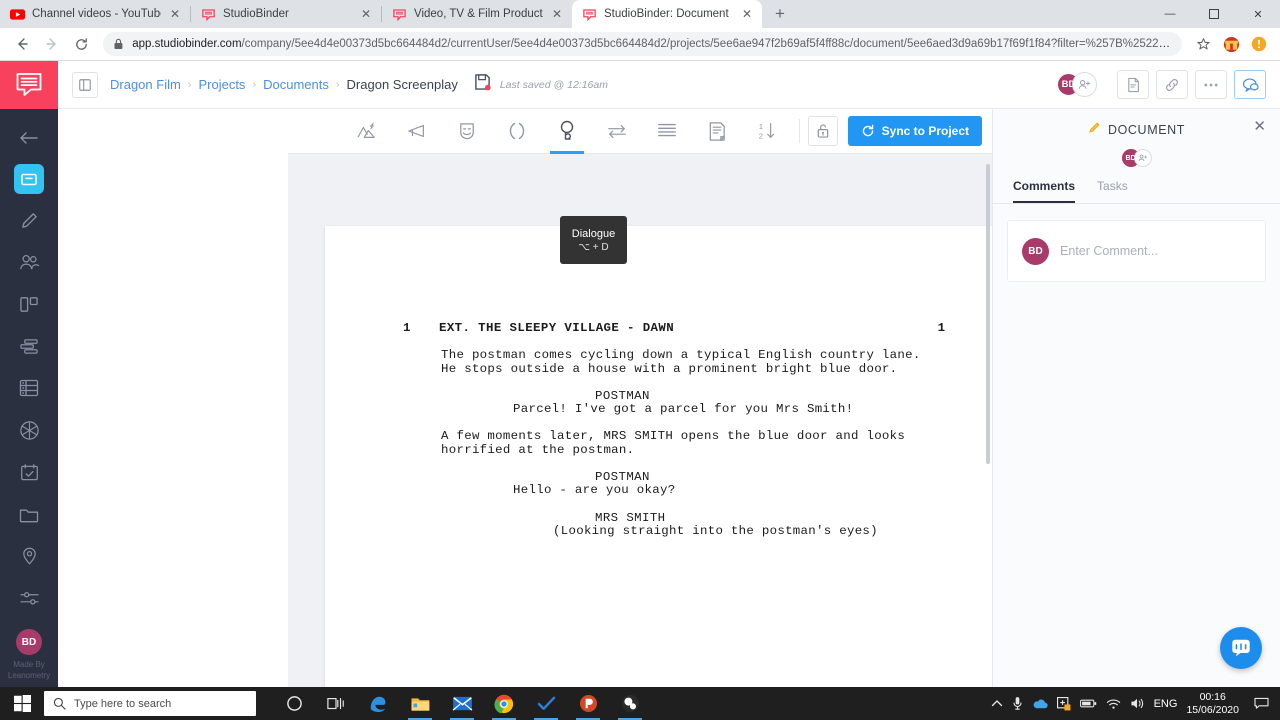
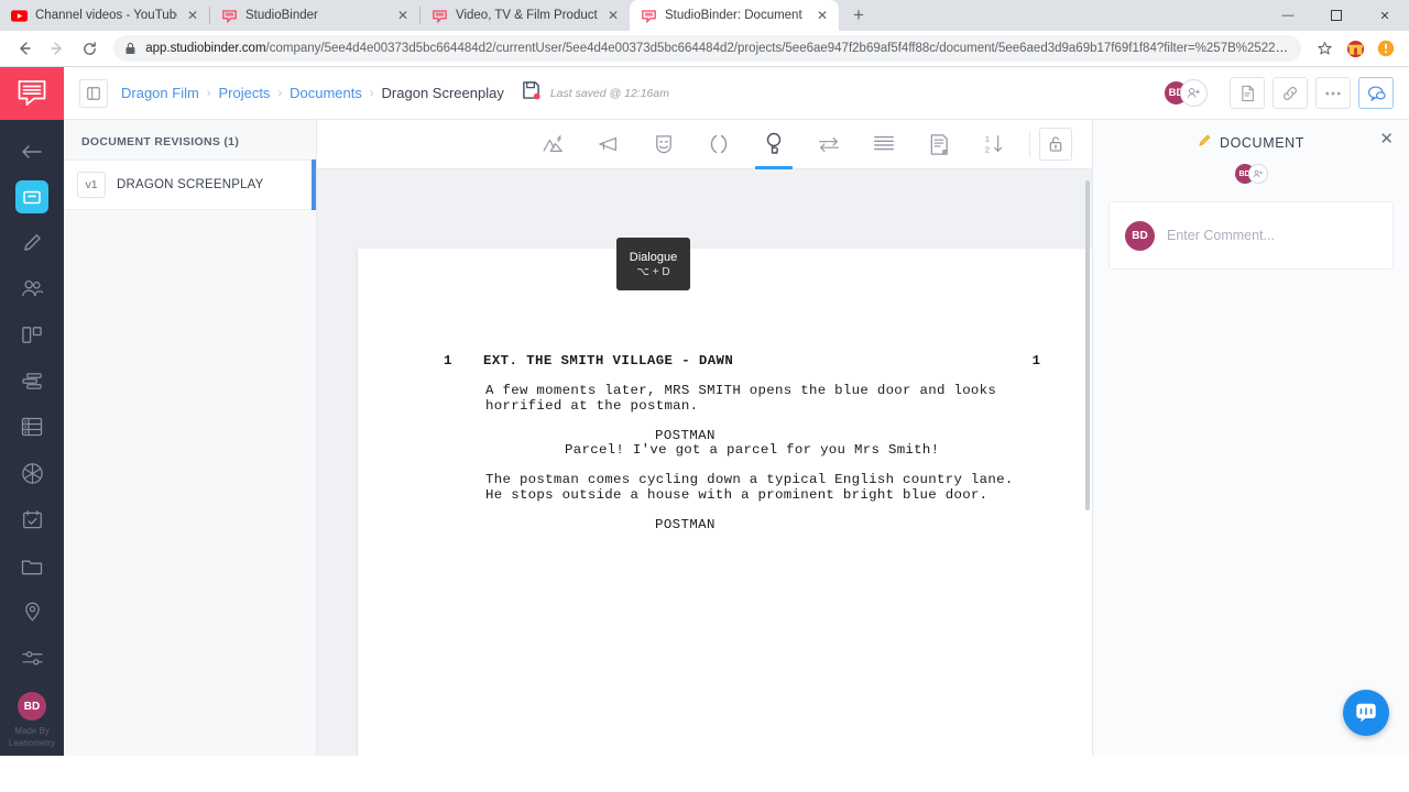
  Channel videos - YouTub
  ✕
  StudioBinder
  ✕
  Video, TV & Film Product
  ✕
  StudioBinder: Document
  ✕
  +
  —
  ✕
  app.studiobinder.com/company/5ee4d4e00373d5bc664484d2/currentUser/5ee4d4e00373d5bc664484d2/projects/5ee6ae947f2b69af5f4ff88c/document/5ee6aed3d9a69b17f69f1f84?filter=%257B%2522l%
  BD
  Made By
  Leanometry
  Dragon Film
  ›
  Projects
  ›
  Documents
  ›
  Dragon Screenplay
  Last saved @ 12:16am
+ DOCUMENT REVISIONS (1)
+ v1
+ DRAGON SCREENPLAY
  1
  2
- Sync to Project
  Dialogue
  ⌥ + D
  1
- EXT. THE SLEEPY VILLAGE - DAWN
+ EXT. THE SMITH VILLAGE - DAWN
  1
- The postman comes cycling down a typical English country lane. He stops outside a house with a prominent bright blue door.
+ A few moments later, MRS SMITH opens the blue door and looks horrified at the postman.
  POSTMAN
  Parcel! I've got a parcel for you Mrs Smith!
- A few moments later, MRS SMITH opens the blue door and looks horrified at the postman.
+ The postman comes cycling down a typical English country lane. He stops outside a house with a prominent bright blue door.
  POSTMAN
- Hello - are you okay?
- MRS SMITH
- (Looking straight into the postman's eyes)
  DOCUMENT
  ✕
- Comments
- Tasks
  BD
  Enter Comment...
- Type here to search
- ENG
- 00:16
- 15/06/2020
